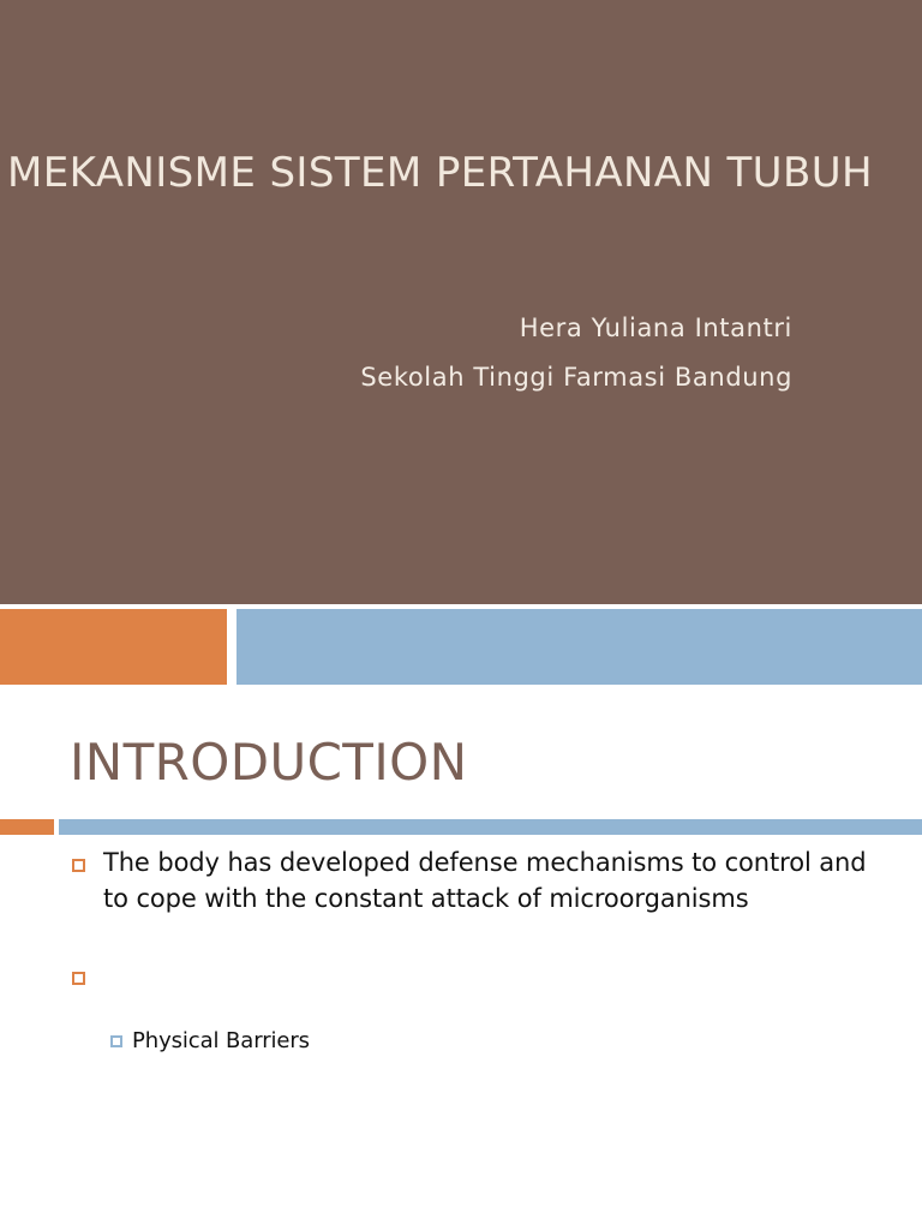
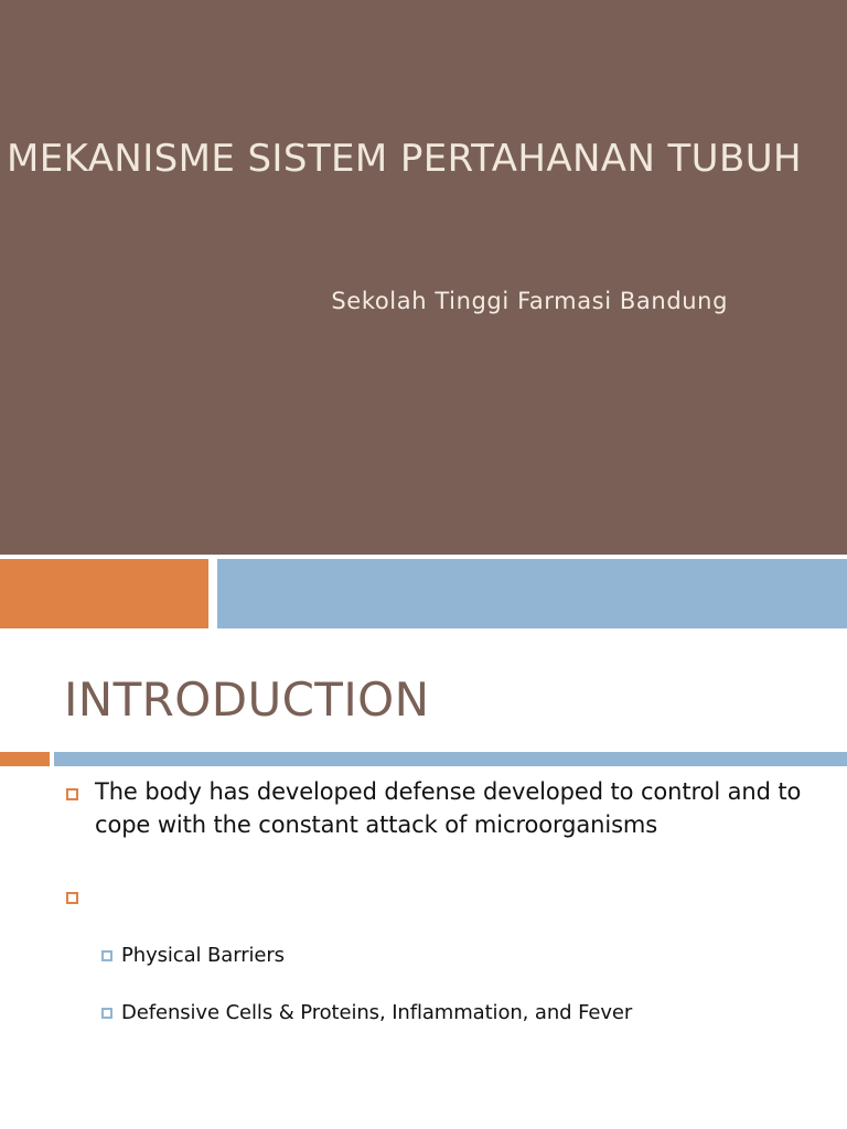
  MEKANISME SISTEM PERTAHANAN TUBUH
- Hera Yuliana Intantri
  Sekolah Tinggi Farmasi Bandung
  INTRODUCTION
- The body has developed defense mechanisms to control and to cope with the constant attack of microorganisms
+ The body has developed defense developed to control and to cope with the constant attack of microorganisms
  Physical Barriers
+ Defensive Cells & Proteins, Inflammation, and Fever
